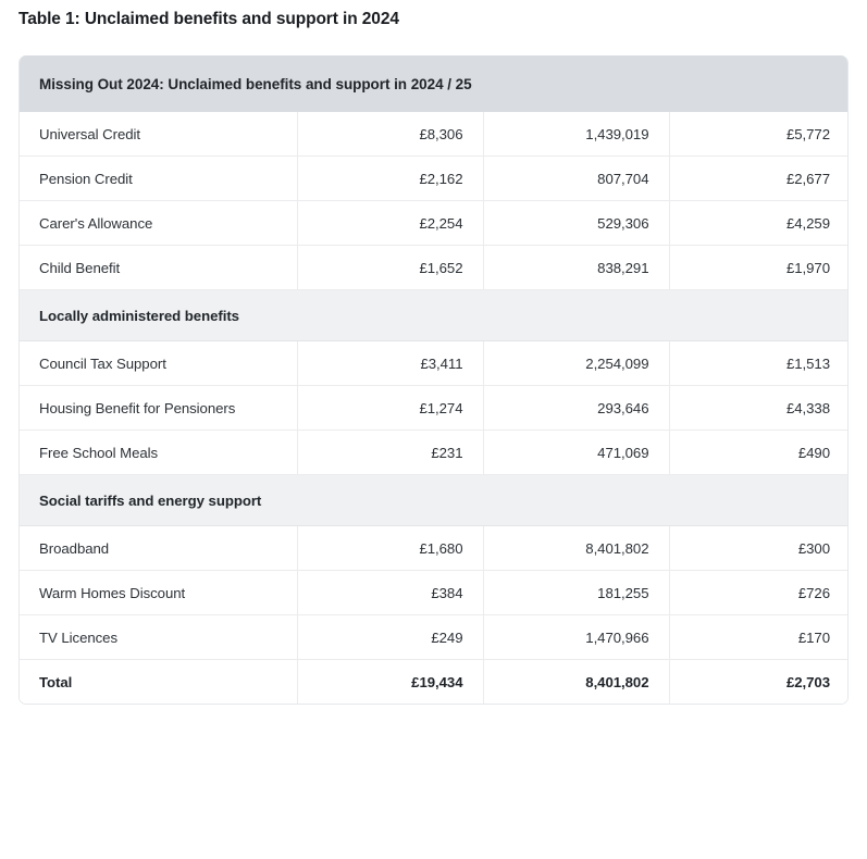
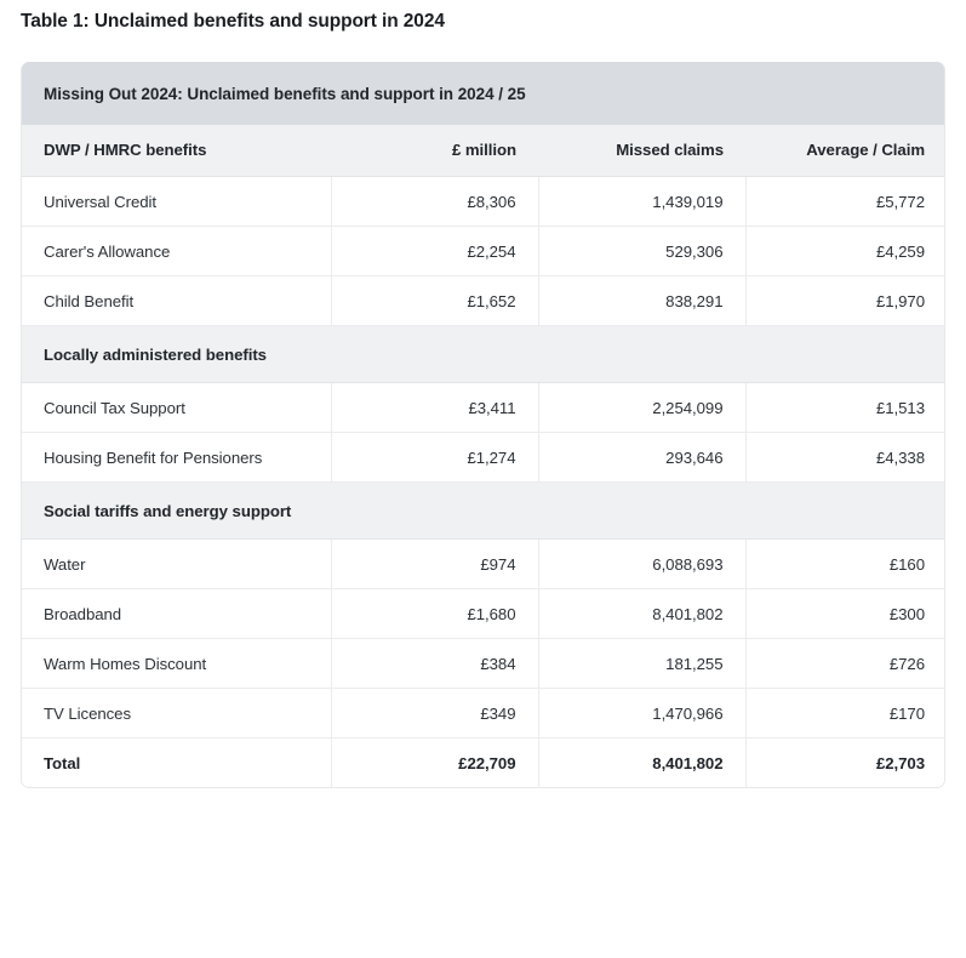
  Table 1: Unclaimed benefits and support in 2024
  Missing Out 2024: Unclaimed benefits and support in 2024 / 25
+ DWP / HMRC benefits	£ million	Missed claims	Average / Claim
  Universal Credit	£8,306	1,439,019	£5,772
- Pension Credit	£2,162	807,704	£2,677
  Carer's Allowance	£2,254	529,306	£4,259
  Child Benefit	£1,652	838,291	£1,970
  Locally administered benefits
  Council Tax Support	£3,411	2,254,099	£1,513
  Housing Benefit for Pensioners	£1,274	293,646	£4,338
- Free School Meals	£231	471,069	£490
  Social tariffs and energy support
+ Water	£974	6,088,693	£160
  Broadband	£1,680	8,401,802	£300
  Warm Homes Discount	£384	181,255	£726
- TV Licences	£249	1,470,966	£170
+ TV Licences	£349	1,470,966	£170
- Total	£19,434	8,401,802	£2,703
+ Total	£22,709	8,401,802	£2,703
